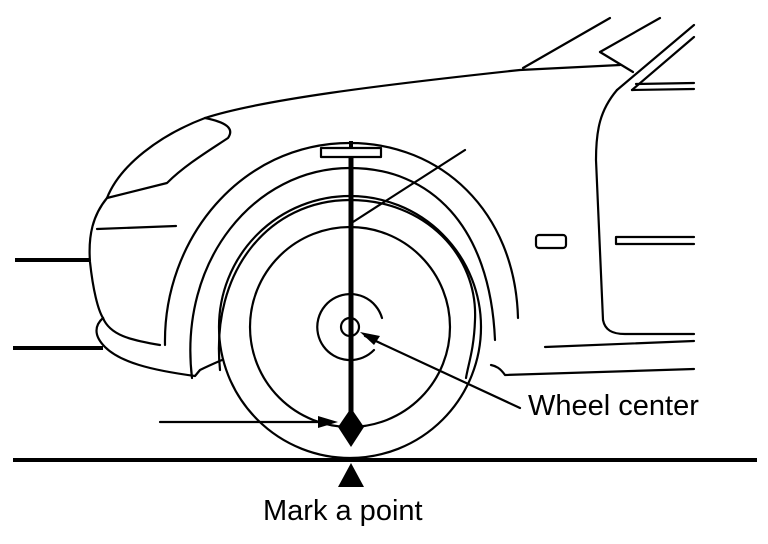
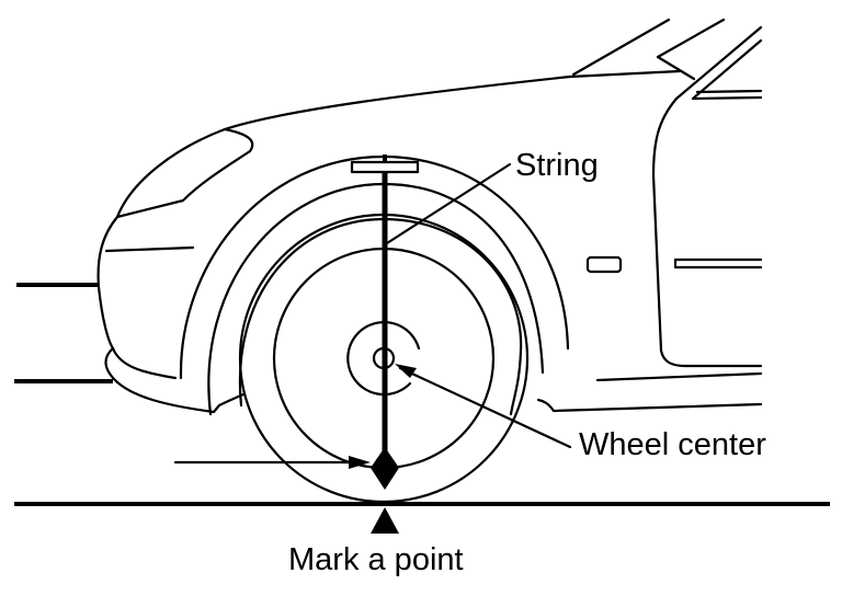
+ String
  Wheel center
  Mark a point
